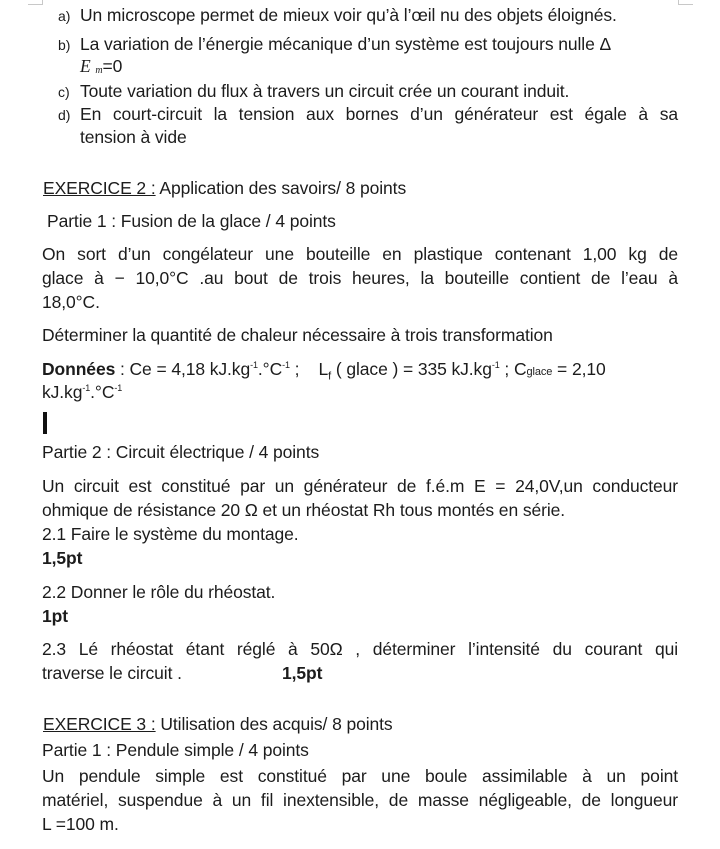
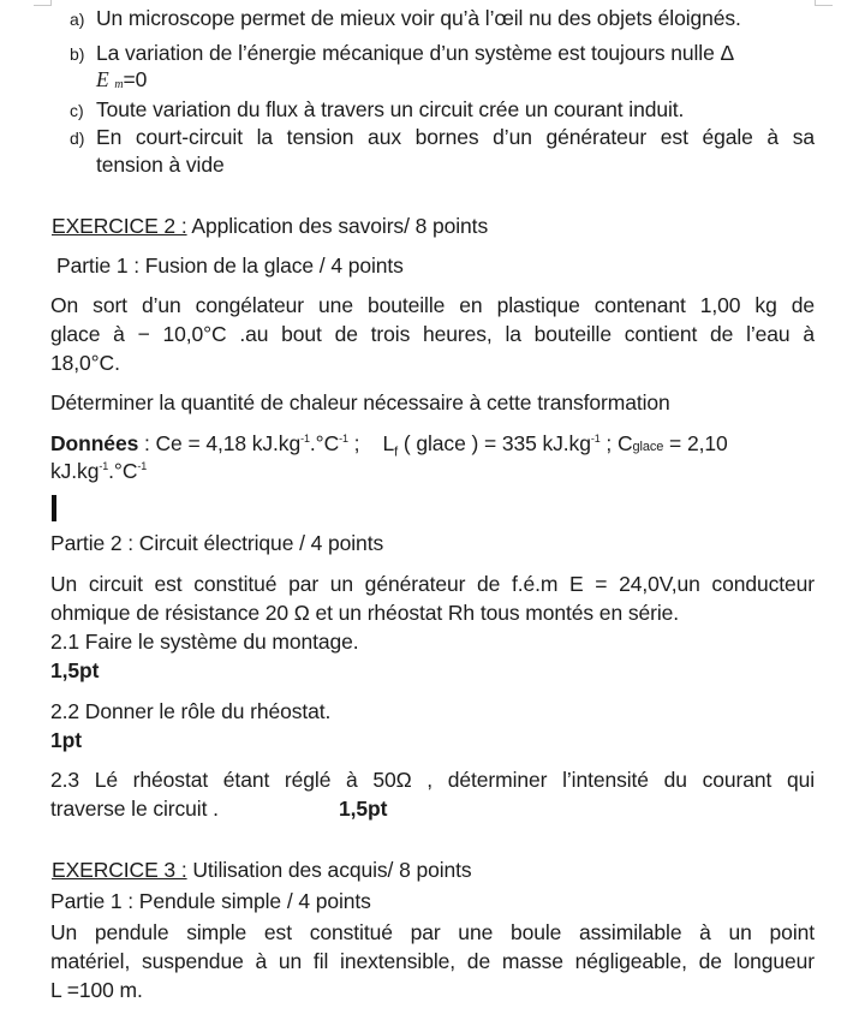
  a)
  Un microscope permet de mieux voir qu’à l’œil nu des objets éloignés.
  b)
  La variation de l’énergie mécanique d’un système est toujours nulle Δ
  E m=0
  c)
  Toute variation du flux à travers un circuit crée un courant induit.
  d)
  En court-circuit la tension aux bornes d’un générateur est égale à sa
  tension à vide
  EXERCICE 2 : Application des savoirs/ 8 points
  Partie 1 : Fusion de la glace / 4 points
  On sort d’un congélateur une bouteille en plastique contenant 1,00 kg de
  glace à − 10,0°C .au bout de trois heures, la bouteille contient de l’eau à
  18,0°C.
- Déterminer la quantité de chaleur nécessaire à trois transformation
+ Déterminer la quantité de chaleur nécessaire à cette transformation
  Données : Ce = 4,18 kJ.kg-1.°C-1 ; Lf ( glace ) = 335 kJ.kg-1 ; Cglace = 2,10
  kJ.kg-1.°C-1
  Partie 2 : Circuit électrique / 4 points
  Un circuit est constitué par un générateur de f.é.m E = 24,0V,un conducteur
  ohmique de résistance 20 Ω et un rhéostat Rh tous montés en série.
  2.1 Faire le système du montage.
  1,5pt
  2.2 Donner le rôle du rhéostat.
  1pt
  2.3 Lé rhéostat étant réglé à 50Ω , déterminer l’intensité du courant qui
  traverse le circuit .
  1,5pt
  EXERCICE 3 : Utilisation des acquis/ 8 points
  Partie 1 : Pendule simple / 4 points
  Un pendule simple est constitué par une boule assimilable à un point
  matériel, suspendue à un fil inextensible, de masse négligeable, de longueur
  L =100 m.
